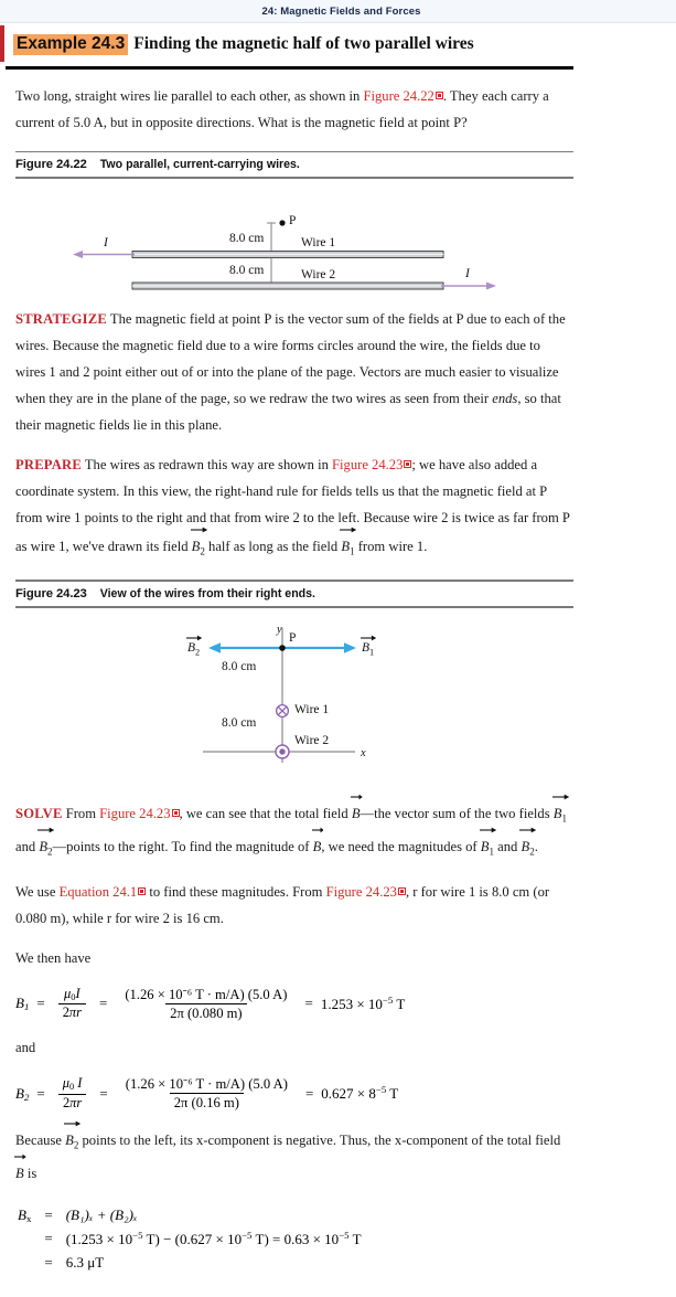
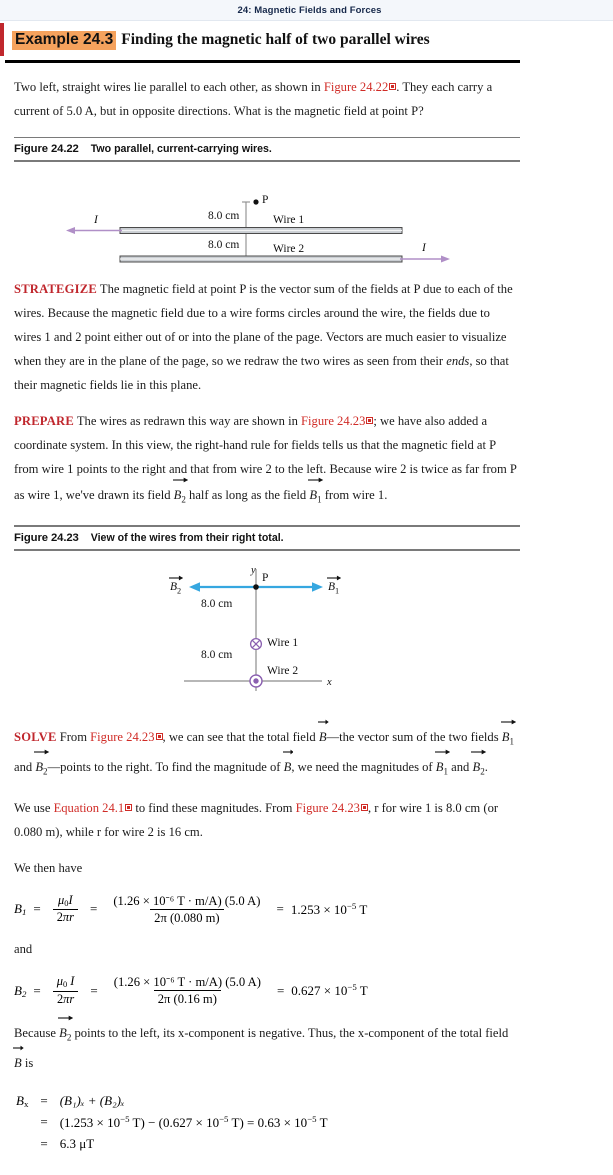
  24: Magnetic Fields and Forces
  Example 24.3 Finding the magnetic half of two parallel wires
- Two long, straight wires lie parallel to each other, as shown in Figure 24.22 . They each carry a current of 5.0 A, but in opposite directions. What is the magnetic field at point P?
+ Two left, straight wires lie parallel to each other, as shown in Figure 24.22 . They each carry a current of 5.0 A, but in opposite directions. What is the magnetic field at point P?
  Figure 24.22 Two parallel, current-carrying wires.
  P
  8.0 cm
  8.0 cm
  Wire 1
  Wire 2
  I
  I
  STRATEGIZE The magnetic field at point P is the vector sum of the fields at P due to each of the wires. Because the magnetic field due to a wire forms circles around the wire, the fields due to wires 1 and 2 point either out of or into the plane of the page. Vectors are much easier to visualize when they are in the plane of the page, so we redraw the two wires as seen from their ends, so that their magnetic fields lie in this plane.
  PREPARE The wires as redrawn this way are shown in Figure 24.23 ; we have also added a coordinate system. In this view, the right-hand rule for fields tells us that the magnetic field at P from wire 1 points to the right and that from wire 2 to the left. Because wire 2 is twice as far from P as wire 1, we've drawn its field B2 half as long as the field B1 from wire 1.
- Figure 24.23 View of the wires from their right ends.
+ Figure 24.23 View of the wires from their right total.
  y
  x
  P
  B2
  B1
  8.0 cm
  8.0 cm
  Wire 1
  Wire 2
  SOLVE From Figure 24.23 , we can see that the total field B—the vector sum of the two fields B1 and B2—points to the right. To find the magnitude of B, we need the magnitudes of B1 and B2.
  We use Equation 24.1 to find these magnitudes. From Figure 24.23 , r for wire 1 is 8.0 cm (or 0.080 m), while r for wire 2 is 16 cm.
  We then have
  B1
  =
  μ0I
  2πr
  =
  (1.26 × 10⁻⁶ T · m/A) (5.0 A)
  2π (0.080 m)
  =
  1.253 × 10−5 T
  and
  B2
  =
  μ0 I
  2πr
  =
  (1.26 × 10⁻⁶ T · m/A) (5.0 A)
  2π (0.16 m)
  =
- 0.627 × 8−5 T
+ 0.627 × 10−5 T
  Because B2 points to the left, its x-component is negative. Thus, the x-component of the total field B is
  Bx	=	(B₁)ₓ + (B₂)ₓ
  	=	(1.253 × 10−5 T) − (0.627 × 10−5 T) = 0.63 × 10−5 T
  	=	6.3 μT
